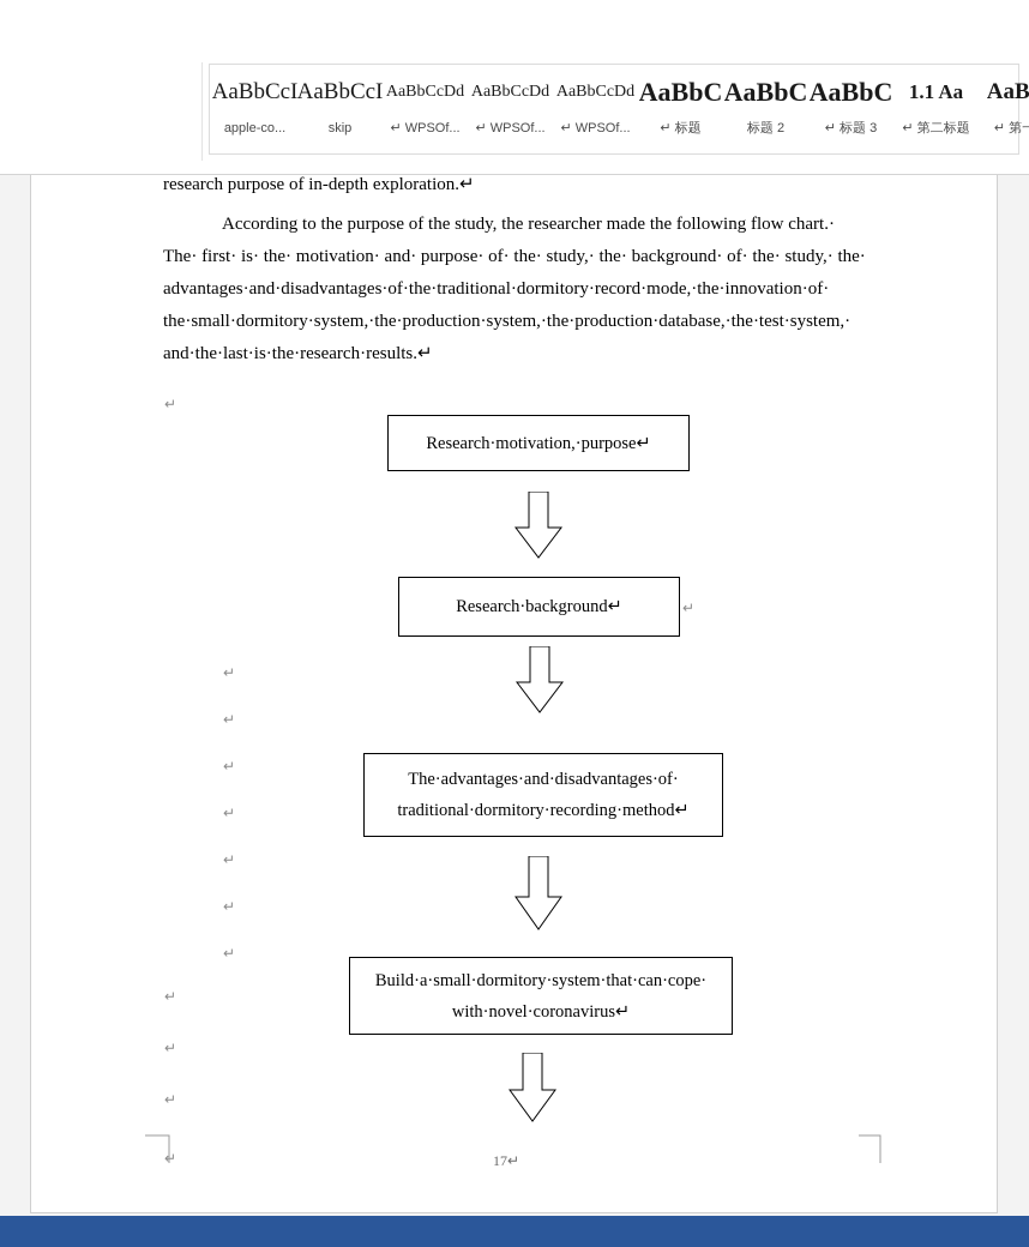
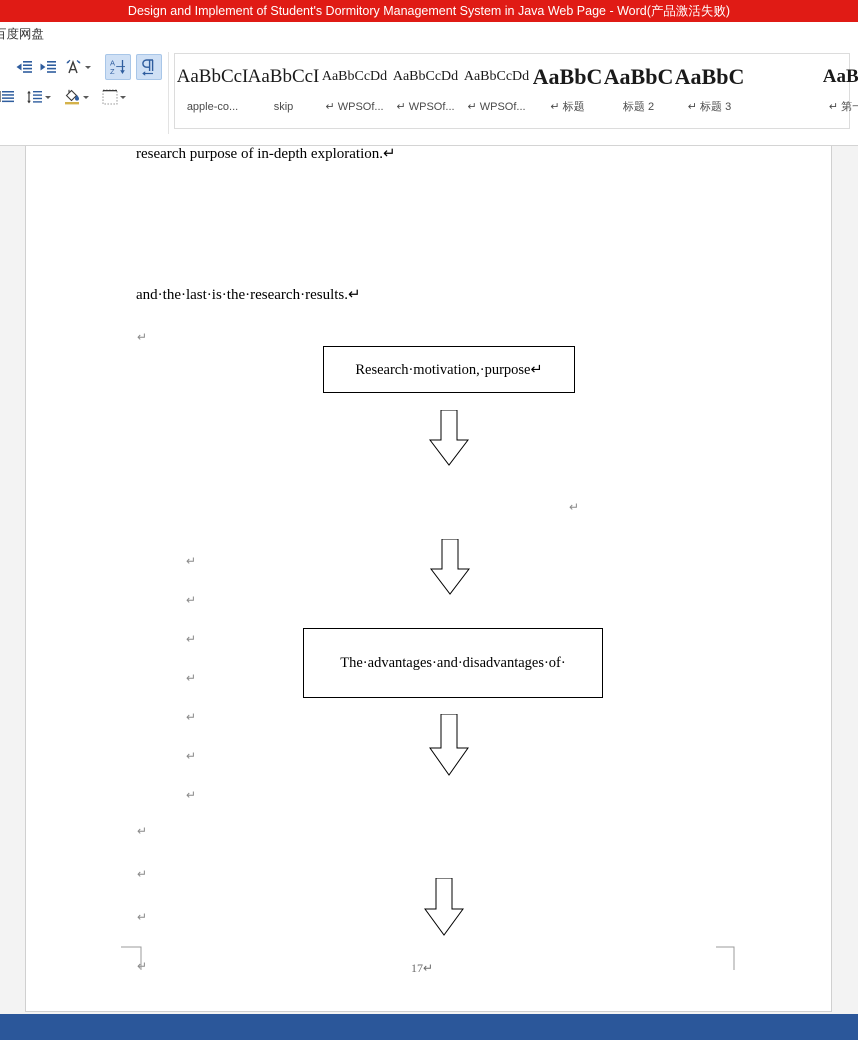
+ Design and Implement of Student's Dormitory Management System in Java Web Page - Word(产品激活失败)
+ 百度网盘
+ A
+ Z
  AaBbCcI
  apple-co...
  AaBbCcI
  skip
  AaBbCcDd
  ↵ WPSOf...
  AaBbCcDd
  ↵ WPSOf...
  AaBbCcDd
  ↵ WPSOf...
  AaBbC
  ↵ 标题
  AaBbC
  标题 2
  AaBbC
  ↵ 标题 3
- 1.1 Aa
- ↵ 第二标题
  AaB
  research purpose of in-depth exploration.↵
- According to the purpose of the study, the researcher made the following flow chart.·
- The· first· is· the· motivation· and· purpose· of· the· study,· the· background· of· the· study,· the·
- advantages·and·disadvantages·of·the·traditional·dormitory·record·mode,·the·innovation·of·
- the·small·dormitory·system,·the·production·system,·the·production·database,·the·test·system,·
  and·the·last·is·the·research·results.↵
  ↵
  ↵
  ↵
  ↵
  ↵
  ↵
  ↵
  ↵
  ↵
  ↵
  ↵
  ↵
  ↵
  Research·motivation,·purpose↵
- Research·background↵
  The·advantages·and·disadvantages·of·
- traditional·dormitory·recording·method↵
- Build·a·small·dormitory·system·that·can·cope·
- with·novel·coronavirus↵
  17↵
